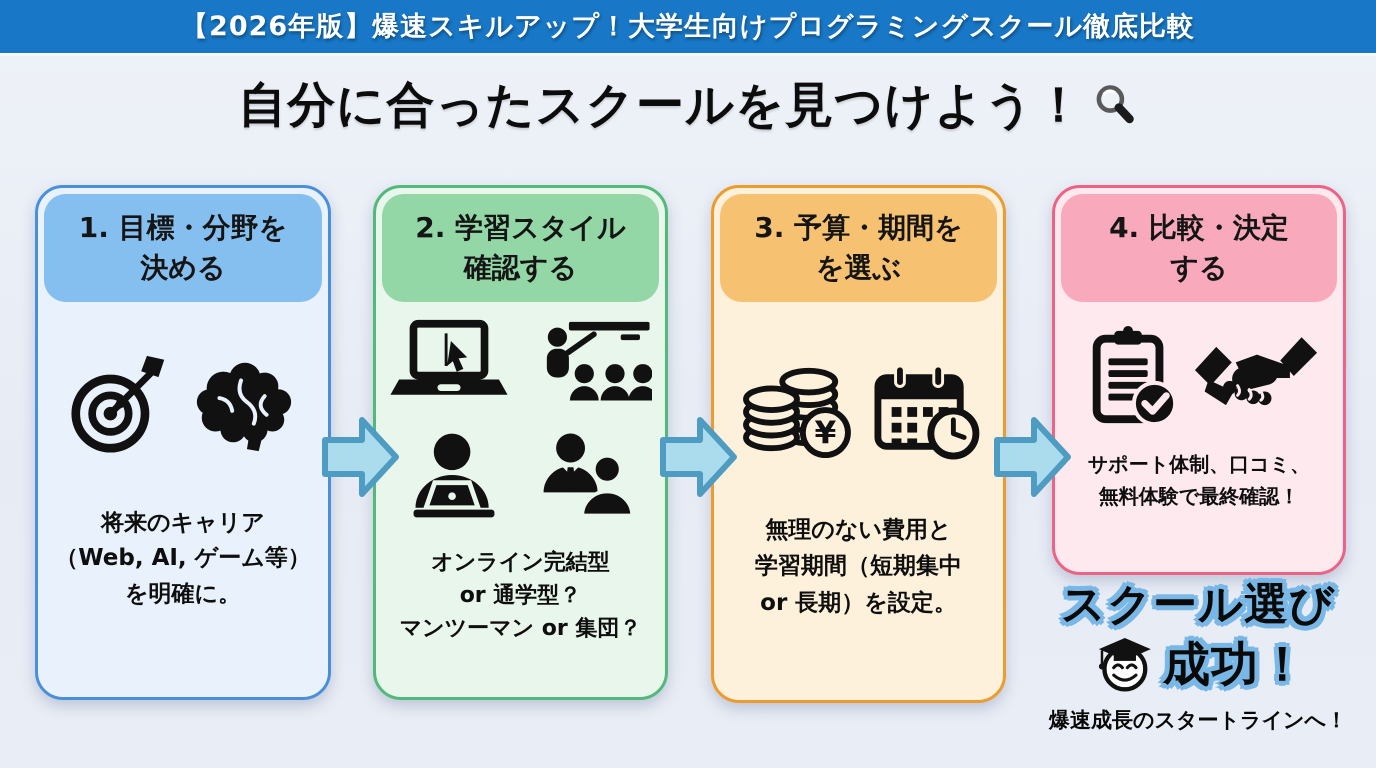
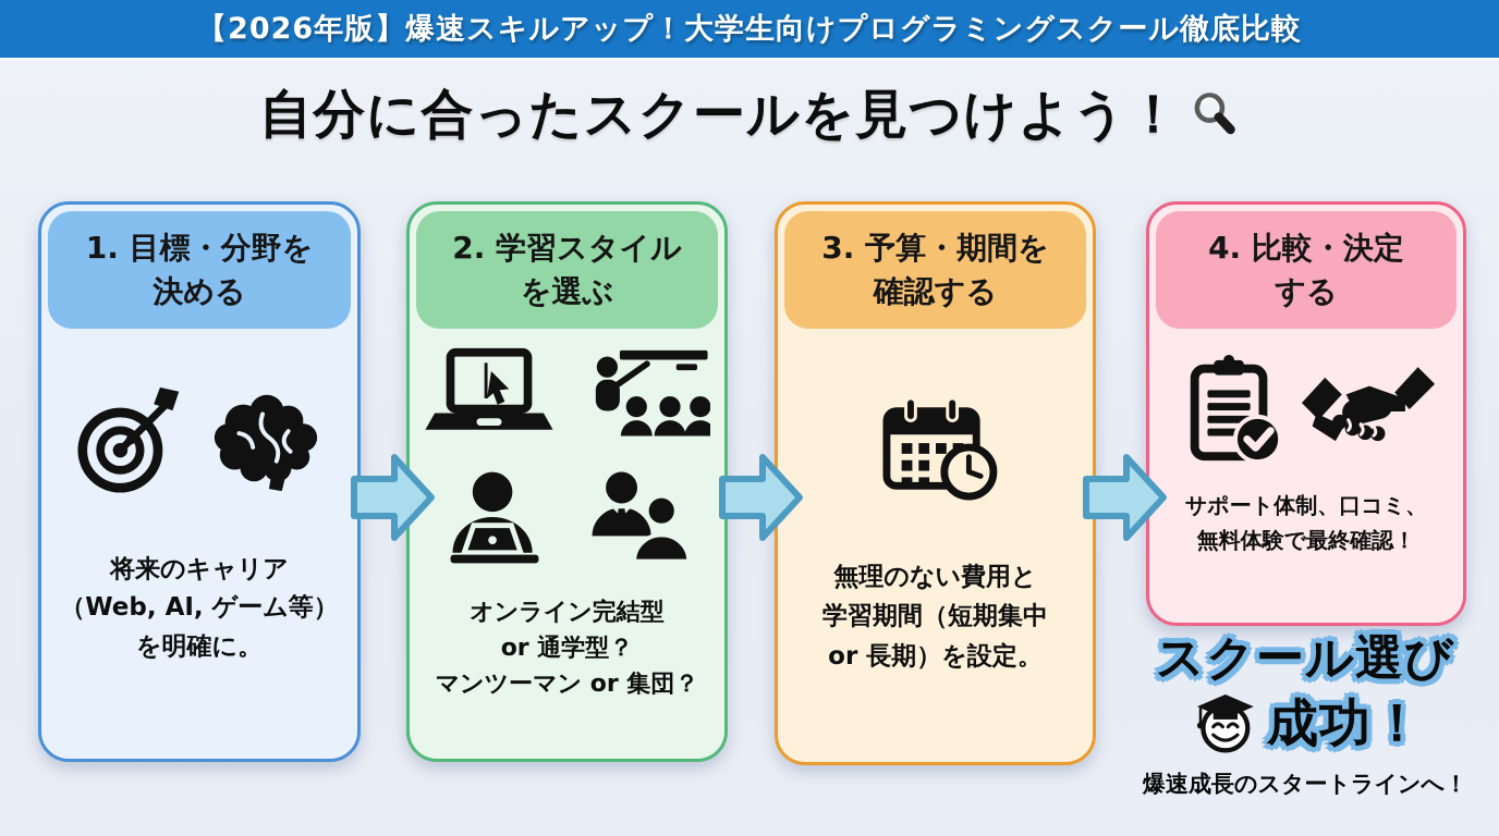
  【2026年版】爆速スキルアップ！大学生向けプログラミングスクール徹底比較
  自分に合ったスクールを見つけよう！
  1. 目標・分野を
  決める
  将来のキャリア
  （Web, AI, ゲーム等）
  を明確に。
  2. 学習スタイル
- 確認する
+ を選ぶ
  オンライン完結型
  or 通学型？
  マンツーマン or 集団？
  3. 予算・期間を
- を選ぶ
+ 確認する
- ¥
  無理のない費用と
  学習期間（短期集中
  or 長期）を設定。
  4. 比較・決定
  する
  サポート体制、口コミ、
  無料体験で最終確認！
  スクール選び
  成功！
  爆速成長のスタートラインへ！
